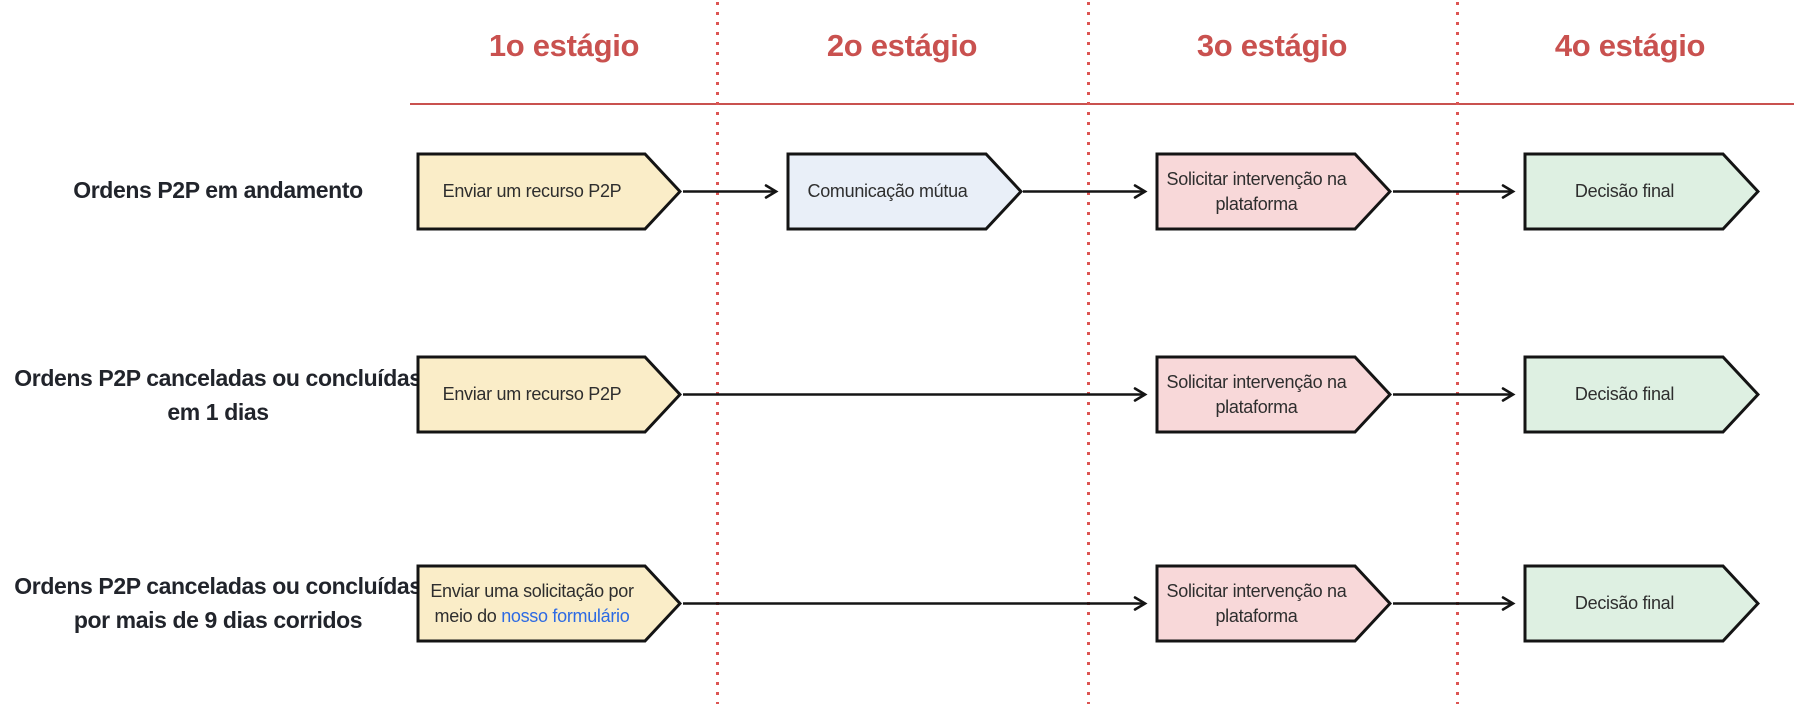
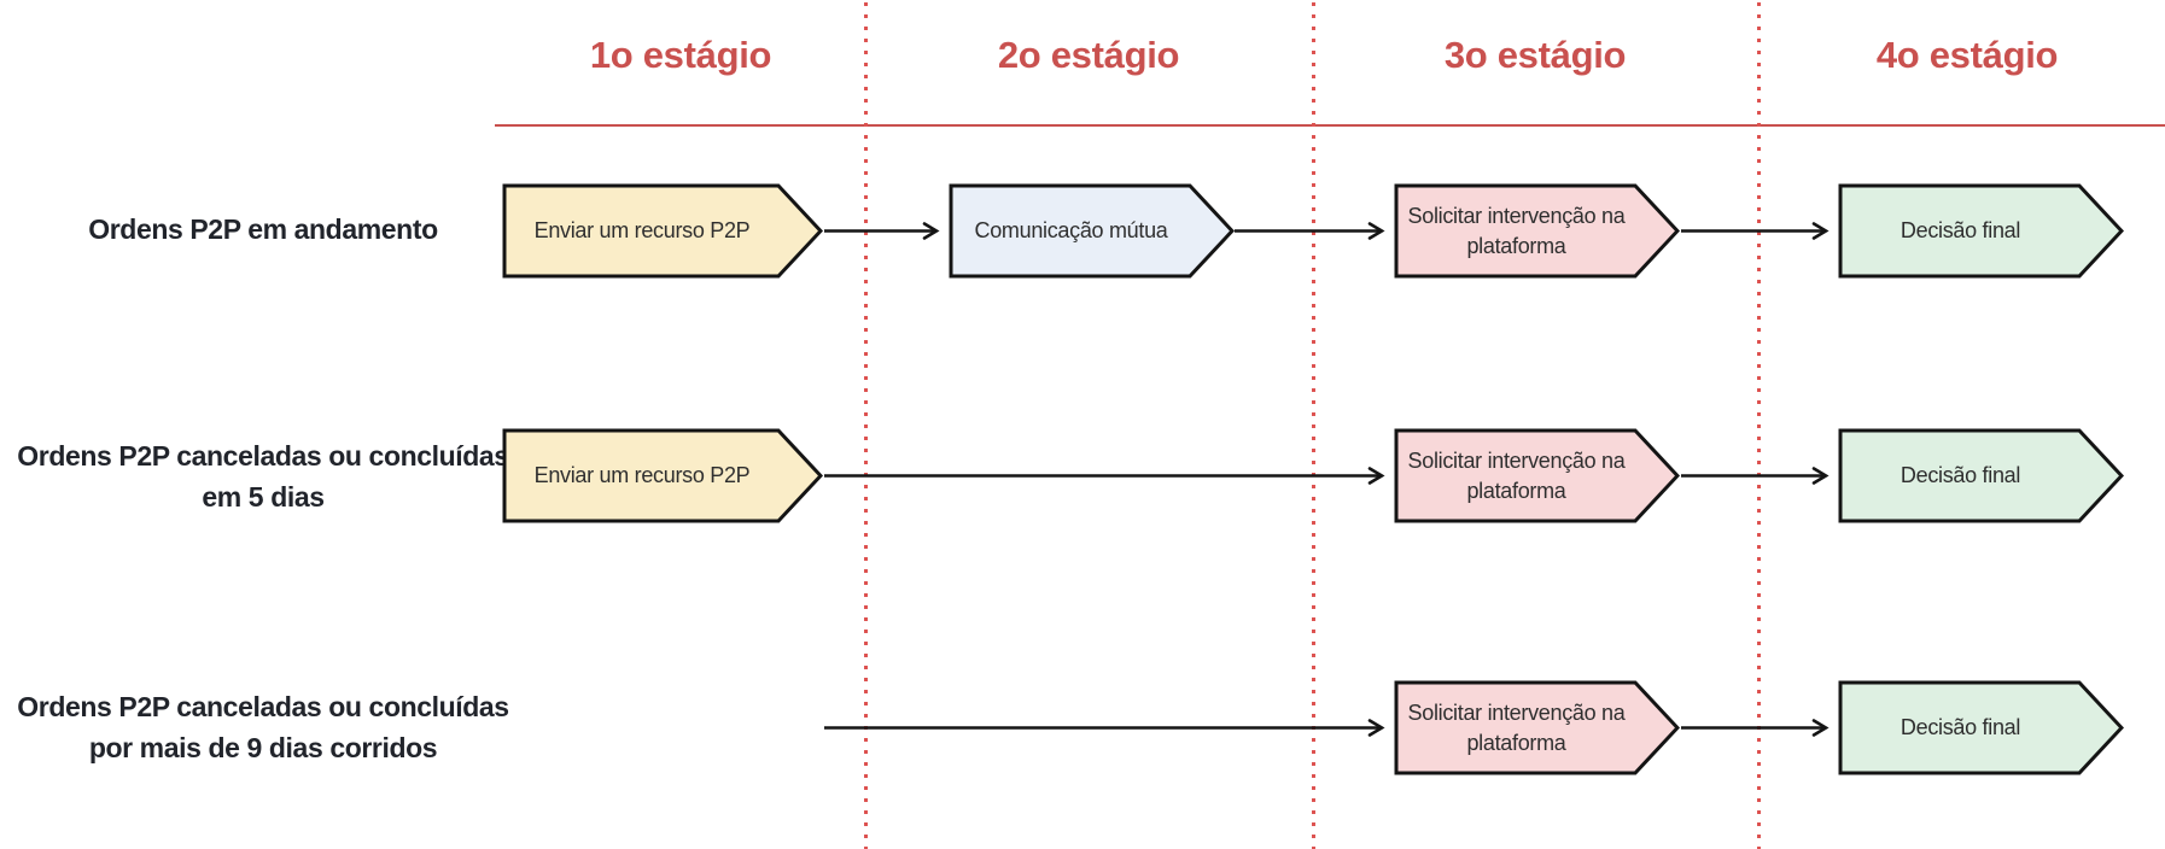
  1o estágio
  2o estágio
  3o estágio
  4o estágio
  Ordens P2P em andamento
  Ordens P2P canceladas ou concluídas
- em 1 dias
+ em 5 dias
  Ordens P2P canceladas ou concluídas
  por mais de 9 dias corridos
  Enviar um recurso P2P
  Comunicação mútua
  Solicitar intervenção na
  plataforma
  Decisão final
  Enviar um recurso P2P
  Solicitar intervenção na
  plataforma
  Decisão final
- Enviar uma solicitação por
- meio do nosso formulário
  Solicitar intervenção na
  plataforma
  Decisão final
